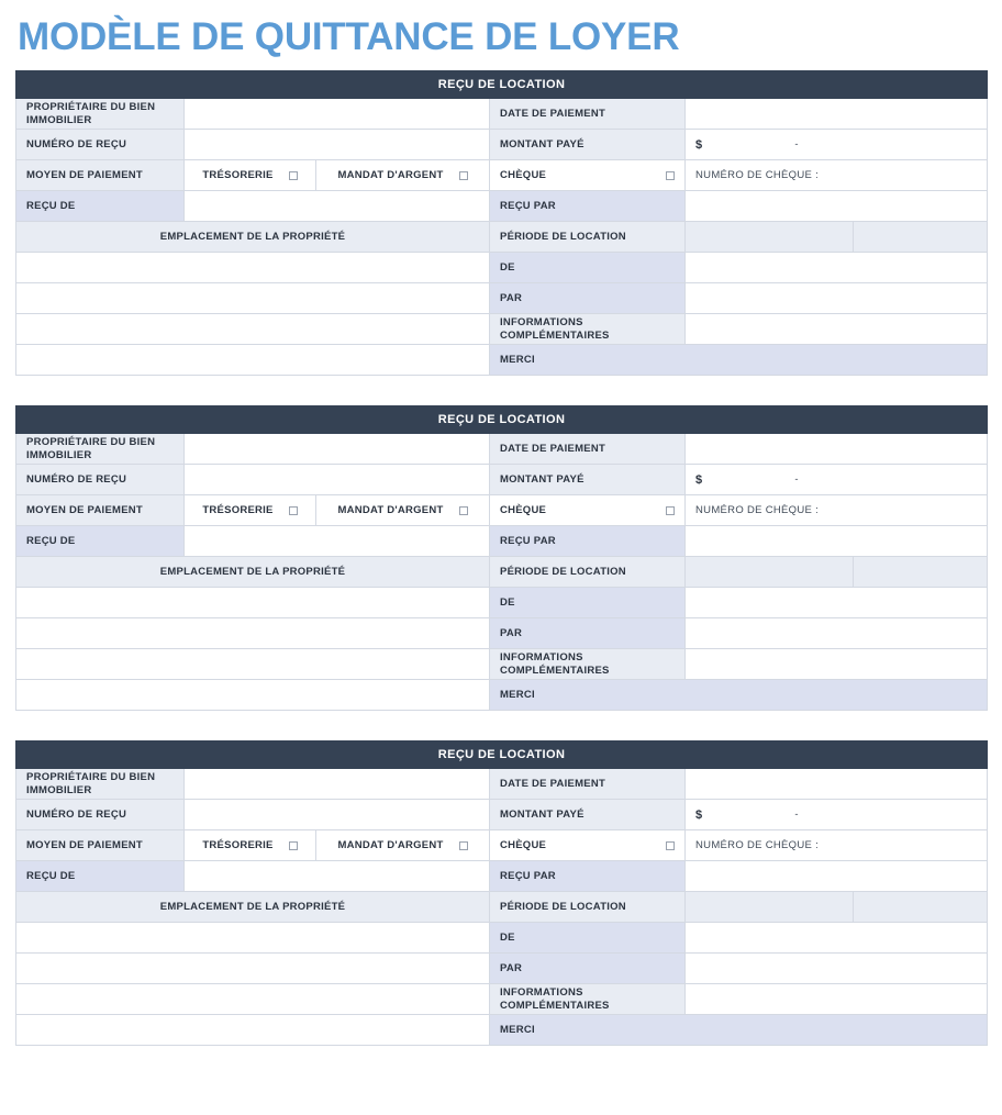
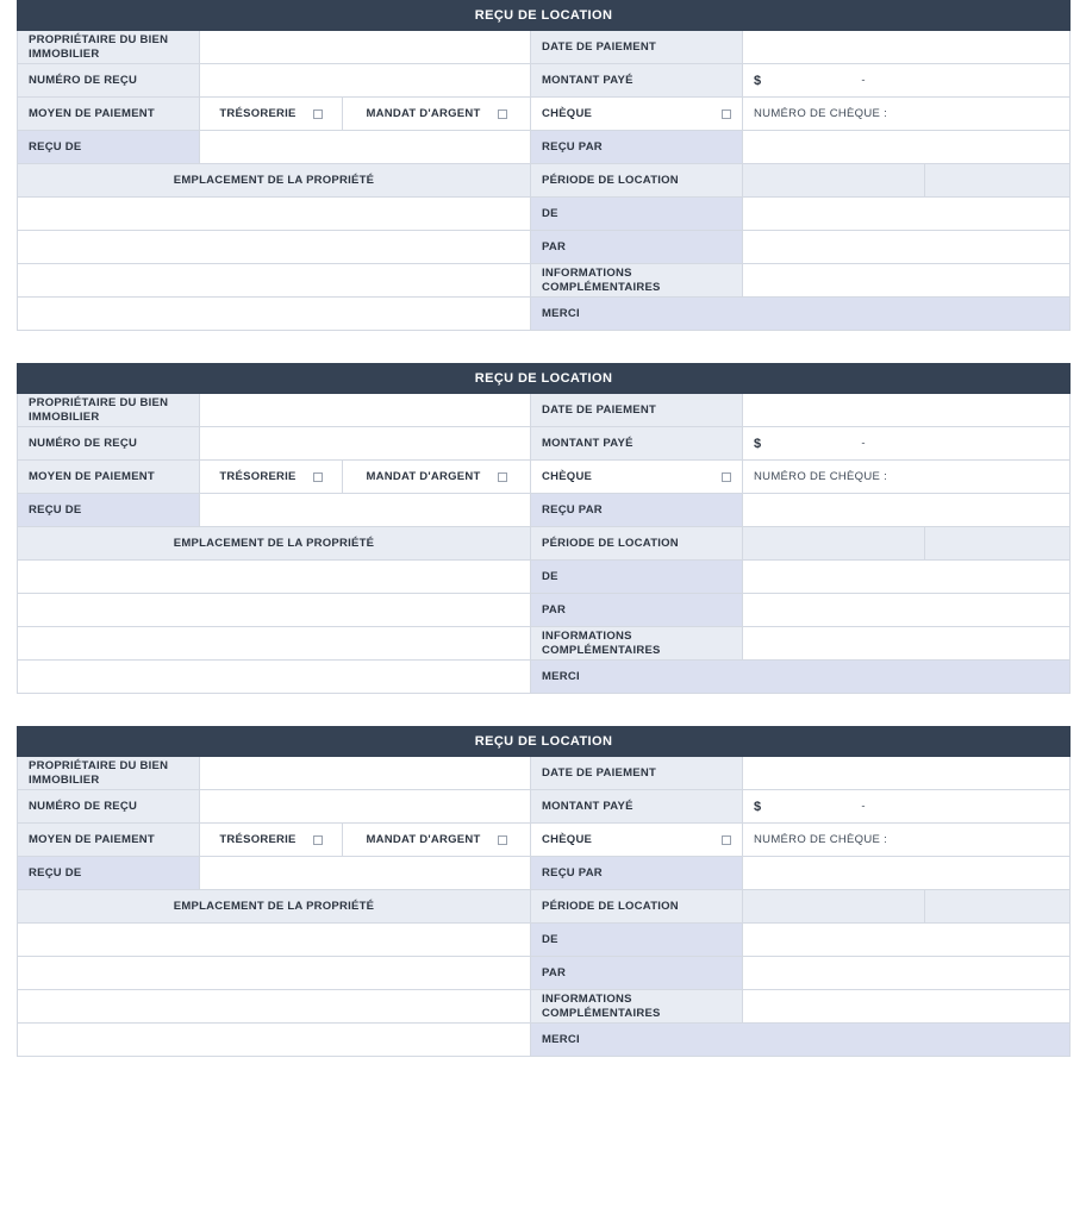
- MODÈLE DE QUITTANCE DE LOYER
  REÇU DE LOCATION
  PROPRIÉTAIRE DU BIEN IMMOBILIER		DATE DE PAIEMENT
  NUMÉRO DE REÇU		MONTANT PAYÉ	$ -
  MOYEN DE PAIEMENT	TRÉSORERIE	MANDAT D'ARGENT	CHÈQUE	NUMÉRO DE CHÈQUE :
  REÇU DE		REÇU PAR
  EMPLACEMENT DE LA PROPRIÉTÉ	PÉRIODE DE LOCATION
  	DE
  	PAR
  	INFORMATIONS COMPLÉMENTAIRES
  	MERCI
  REÇU DE LOCATION
  PROPRIÉTAIRE DU BIEN IMMOBILIER		DATE DE PAIEMENT
  NUMÉRO DE REÇU		MONTANT PAYÉ	$ -
  MOYEN DE PAIEMENT	TRÉSORERIE	MANDAT D'ARGENT	CHÈQUE	NUMÉRO DE CHÈQUE :
  REÇU DE		REÇU PAR
  EMPLACEMENT DE LA PROPRIÉTÉ	PÉRIODE DE LOCATION
  	DE
  	PAR
  	INFORMATIONS COMPLÉMENTAIRES
  	MERCI
  REÇU DE LOCATION
  PROPRIÉTAIRE DU BIEN IMMOBILIER		DATE DE PAIEMENT
  NUMÉRO DE REÇU		MONTANT PAYÉ	$ -
  MOYEN DE PAIEMENT	TRÉSORERIE	MANDAT D'ARGENT	CHÈQUE	NUMÉRO DE CHÈQUE :
  REÇU DE		REÇU PAR
  EMPLACEMENT DE LA PROPRIÉTÉ	PÉRIODE DE LOCATION
  	DE
  	PAR
  	INFORMATIONS COMPLÉMENTAIRES
  	MERCI
